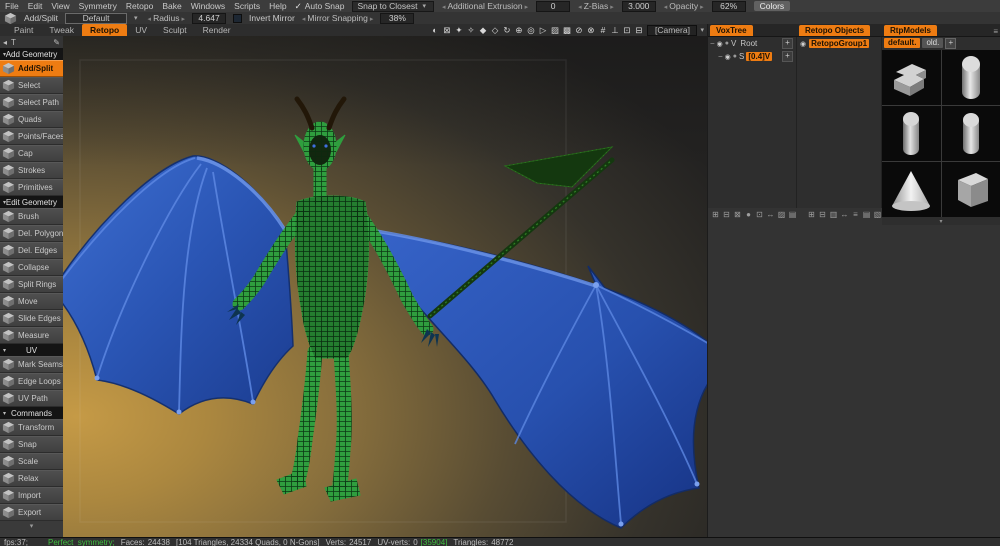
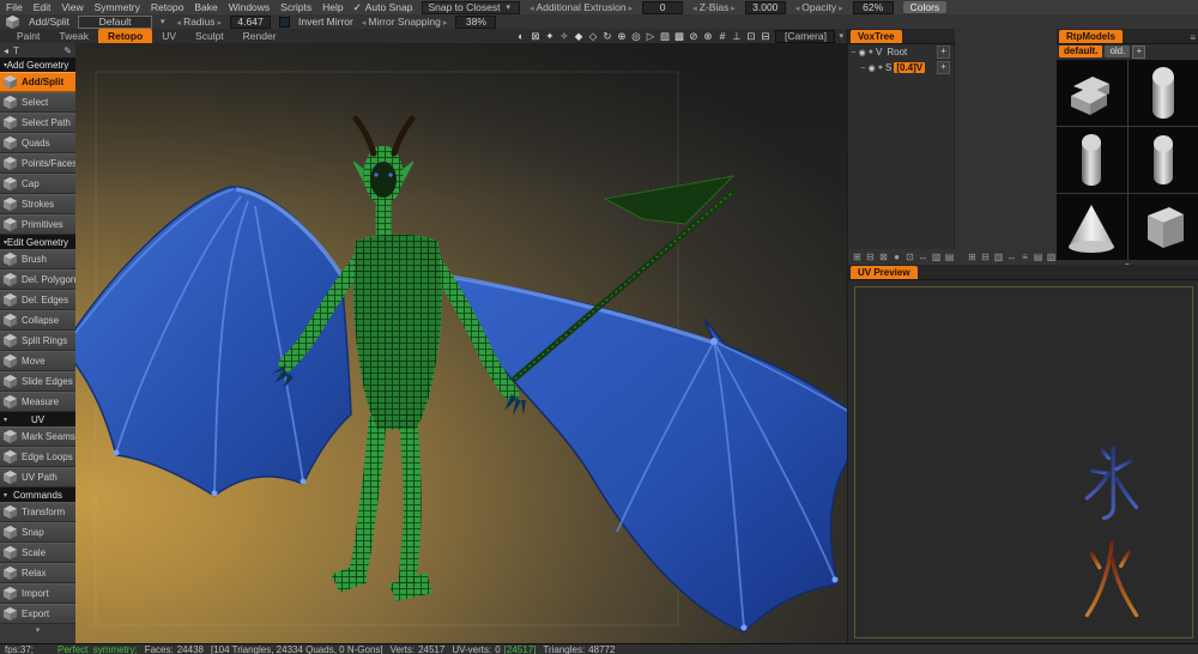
  File
  Edit
  View
  Symmetry
  Retopo
  Bake
  Windows
  Scripts
  Help
  ✓
  Auto Snap
  Snap to Closest
  Additional Extrusion
  0
  Z-Bias
  3.000
  Opacity
  62%
  Colors
  Add/Split
  Default
  Radius
  4.647
  Invert Mirror
  Mirror Snapping
  38%
  Paint
  Tweak
  Retopo
  UV
  Sculpt
  Render
  ◐
  ⊠
  ✦
  ✧
  ◆
  ◇
  ↻
  ⊕
  ◎
  ▷
  ▨
  ▩
  ⊘
  ⊗
  #
  ⊥
  ⊡
  ⊟
  [Camera]
  ◂
  T
  ✎
  Add Geometry
  Add/Split
  Select
  Select Path
  Quads
  Points/Face
  Cap
  Strokes
  Primitives
  Edit Geometry
  Brush
  Del. Polygon
  Del. Edges
  Collapse
  Split Rings
  Move
  Slide Edges
  Measure
  UV
  Mark Seams
  Edge Loops
  UV Path
  Commands
  Transform
  Snap
  Scale
  Relax
  Import
  Export
  VoxTree
  −
  V
  Root
  +
  −
  S
  [0.4]V
  +
- Retopo Objects
- RetopoGroup1
  RtpModels
  ≡
  default.
  old.
  +
  ⊞
  ⊟
  ⊠
  ●
  ⊡
  ↔
  ▨
  ▤
  ⊞
  ⊟
  ▥
  ↔
  ≡
  ▤
  ▧
+ UV Preview
  fps:37;
  Perfect_symmetry;
  Faces:
  24438
  [104 Triangles, 24334 Quads, 0 N-Gons]
  Verts:
  24517
  UV-verts:
  0
- [35904]
+ [24517]
  Triangles:
  48772
